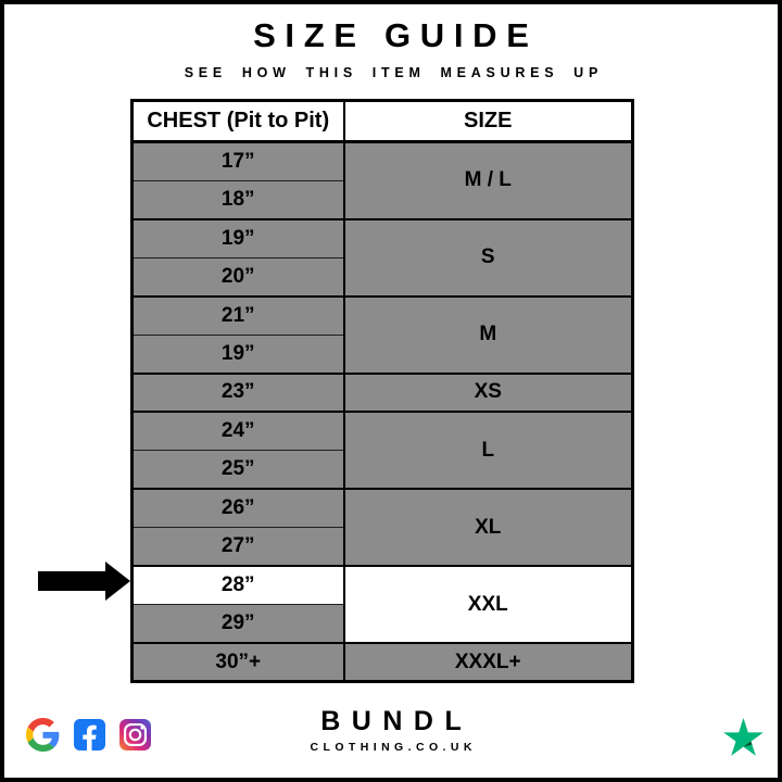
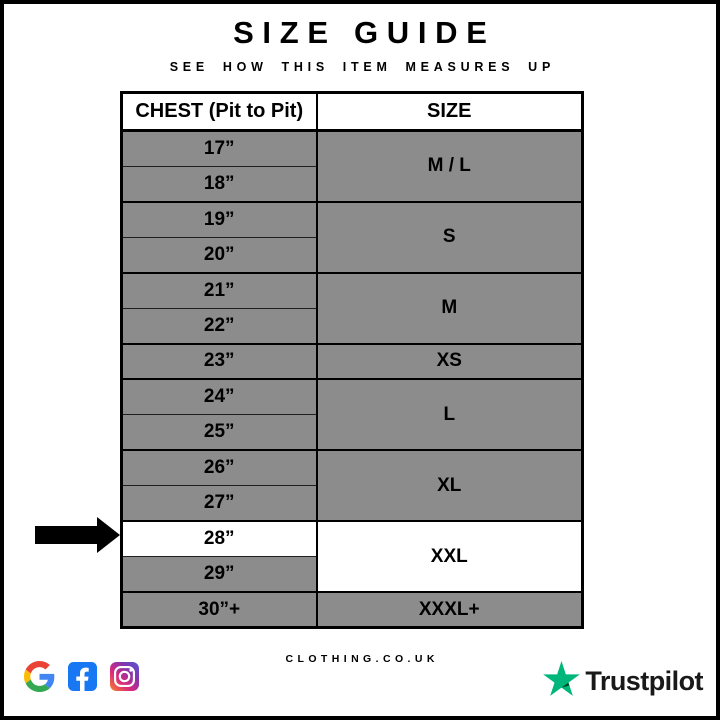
  SIZE GUIDE
  SEE HOW THIS ITEM MEASURES UP
  CHEST (Pit to Pit)	SIZE
  17”	M / L
  18”
  19”	S
  20”
  21”	M
- 19”
+ 22”
  23”	XS
  24”	L
  25”
  26”	XL
  27”
  28”	XXL
  29”
  30”+	XXXL+
- BUNDL
  CLOTHING.CO.UK
+ Trustpilot
